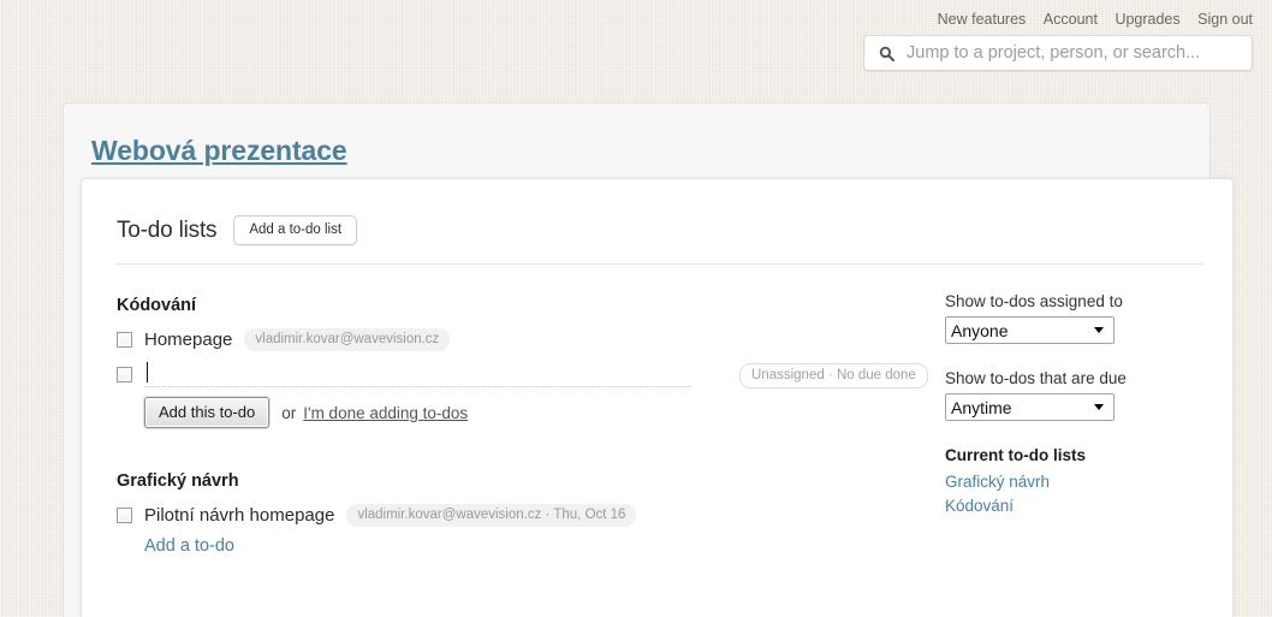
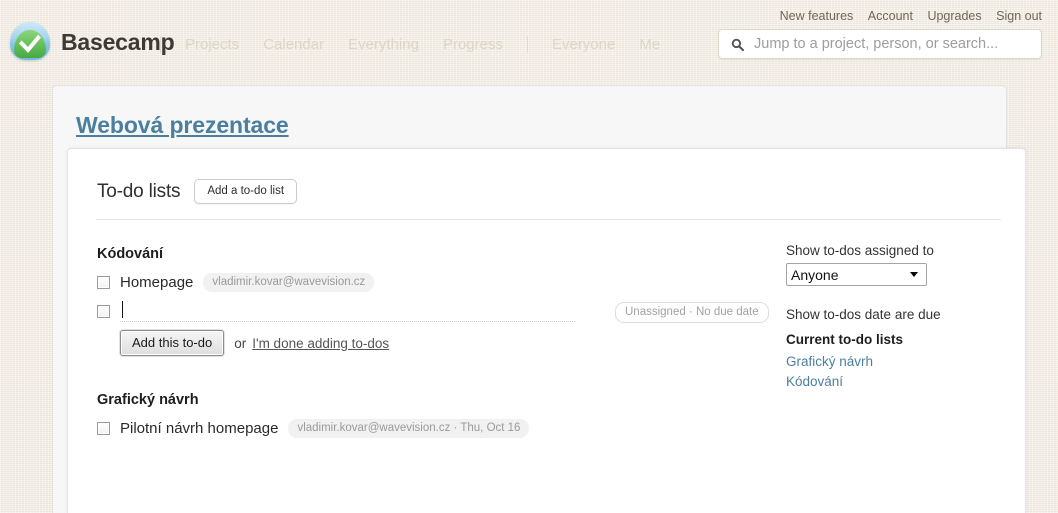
  New features Account Upgrades Sign out
+ Basecamp
+ Projects
+ Calendar
+ Everything
+ Progress
+ Everyone
+ Me
  Jump to a project, person, or search...
  Webová prezentace
  To-do lists
  Add a to-do list
  Kódování
  Homepage
  vladimir.kovar@wavevision.cz
- Unassigned · No due done
+ Unassigned · No due date
  Add this to-do
  or
  I'm done adding to-dos
  Grafický návrh
  Pilotní návrh homepage
  vladimir.kovar@wavevision.cz · Thu, Oct 16
- Add a to-do
  Show to-dos assigned to
  Anyone
- Show to-dos that are due
+ Show to-dos date are due
- Anytime
  Current to-do lists
  Grafický návrh
  Kódování
